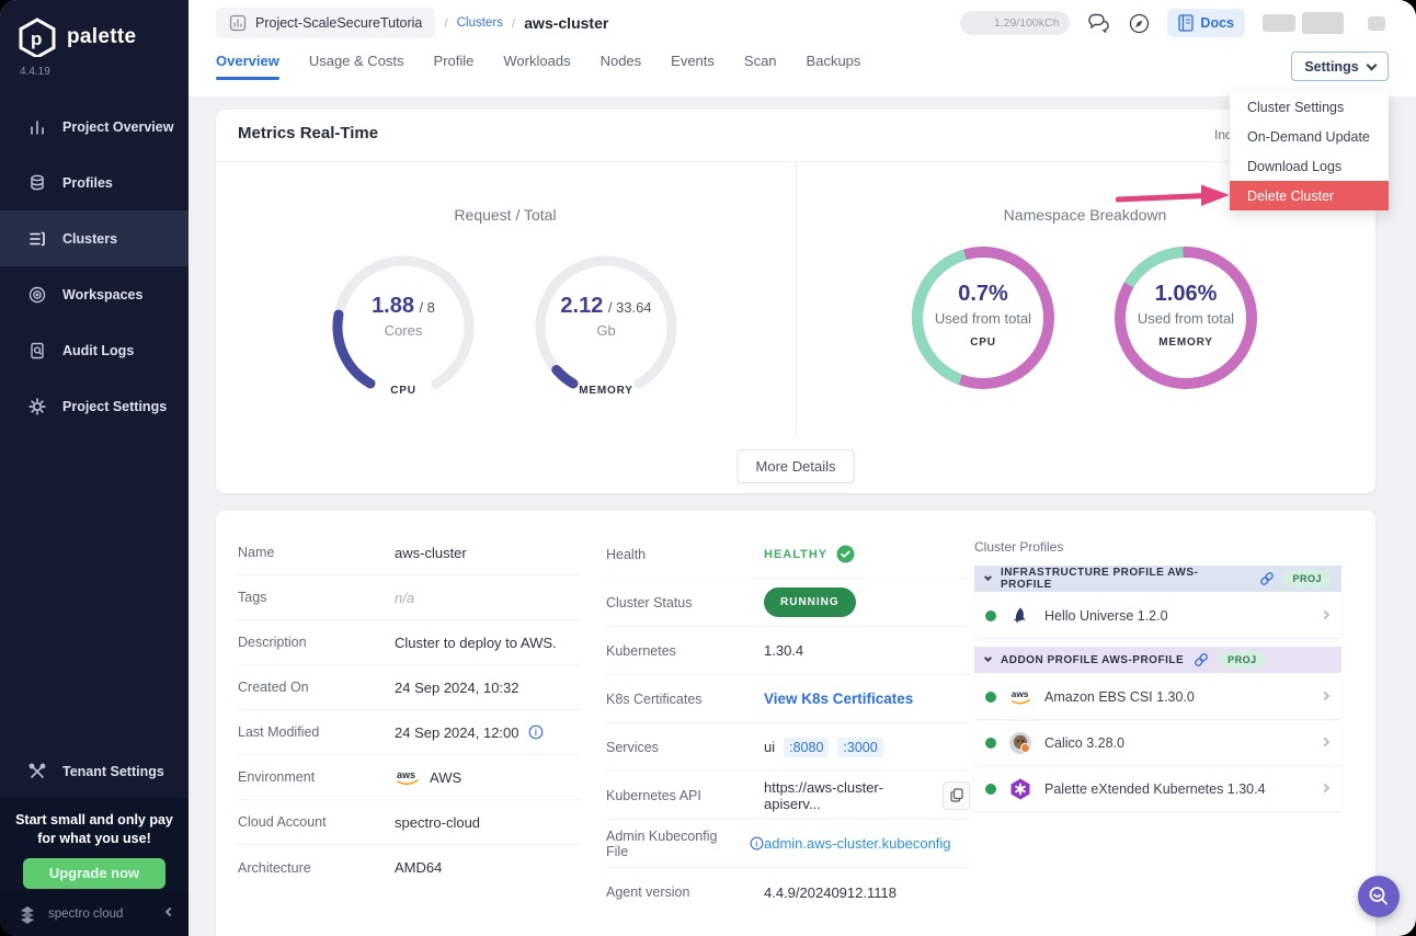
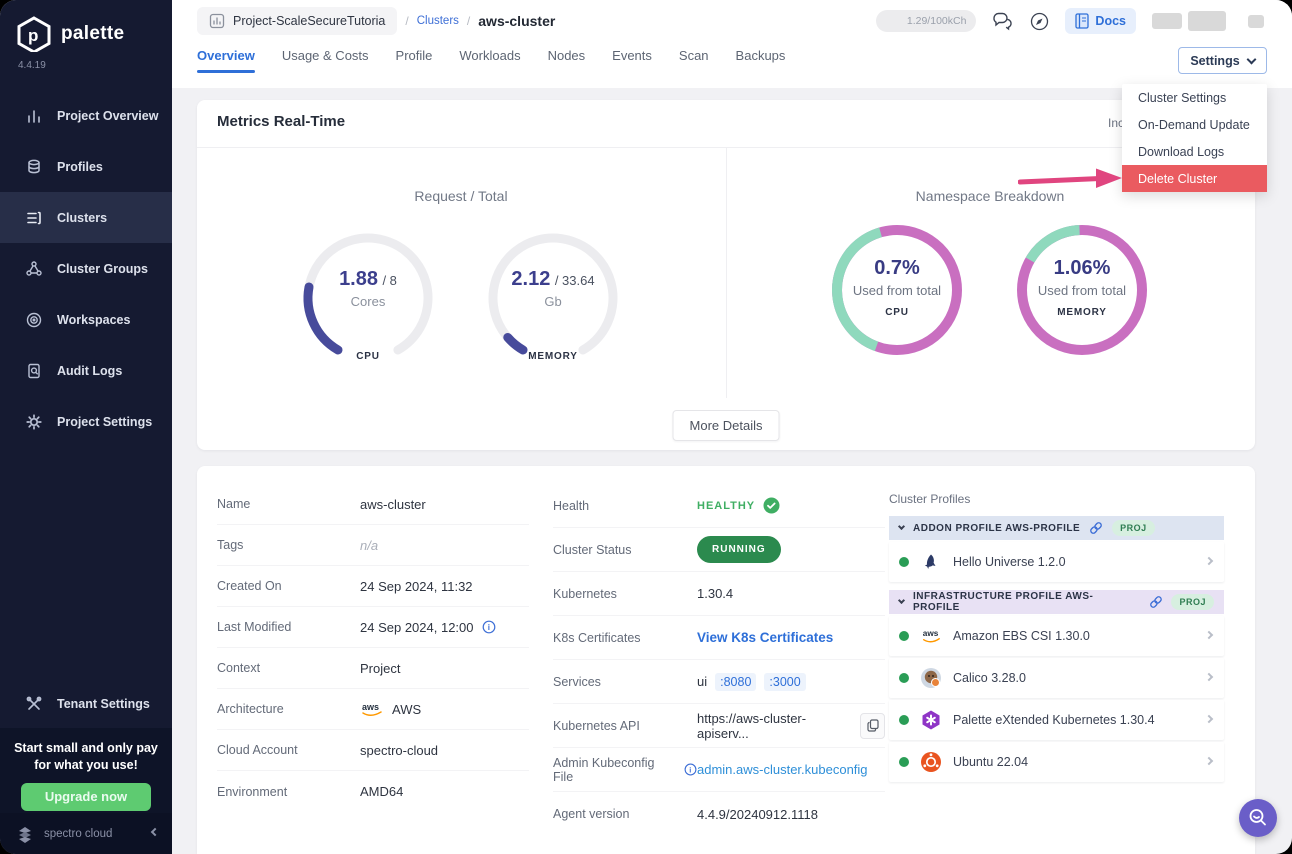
  p
  palette
  4.4.19
  Project Overview
  Profiles
  Clusters
+ Cluster Groups
  Workspaces
  Audit Logs
  Project Settings
  Tenant Settings
  Start small and only pay for what you use!
  Upgrade now
  spectro cloud
  Project-ScaleSecureTutoria
  /
  Clusters
  /
  aws-cluster
  1.29/100kCh
  Docs
  Overview
  Usage & Costs
  Profile
  Workloads
  Nodes
  Events
  Scan
  Backups
  Settings
  Cluster Settings
  On-Demand Update
  Download Logs
  Delete Cluster
  Metrics Real-Time
  Inc
  Request / Total
  Namespace Breakdown
  1.88 / 8
  Cores
  CPU
  2.12 / 33.64
  Gb
  MEMORY
  0.7%
  Used from total
  CPU
  1.06%
  Used from total
  MEMORY
  More Details
  Name
  aws-cluster
  Tags
  n/a
- Description
- Cluster to deploy to AWS.
  Created On
- 24 Sep 2024, 10:32
+ 24 Sep 2024, 11:32
  Last Modified
  24 Sep 2024, 12:00
  i
+ Context
+ Project
- Environment
+ Architecture
  aws
  AWS
  Cloud Account
  spectro-cloud
- Architecture
+ Environment
  AMD64
  Health
  HEALTHY
  Cluster Status
  RUNNING
  Kubernetes
  1.30.4
  K8s Certificates
  View K8s Certificates
  Services
  ui
  :8080
  :3000
  Kubernetes API
  https://aws-cluster-apiserv...
  Admin Kubeconfig File
  i
  admin.aws-cluster.kubeconfig
  Agent version
  4.4.9/20240912.1118
  Cluster Profiles
- INFRASTRUCTURE PROFILE AWS-PROFILE
+ ADDON PROFILE AWS-PROFILE
  PROJ
  Hello Universe 1.2.0
- ADDON PROFILE AWS-PROFILE
+ INFRASTRUCTURE PROFILE AWS-PROFILE
  PROJ
  aws
  Amazon EBS CSI 1.30.0
  Calico 3.28.0
  Palette eXtended Kubernetes 1.30.4
+ Ubuntu 22.04
